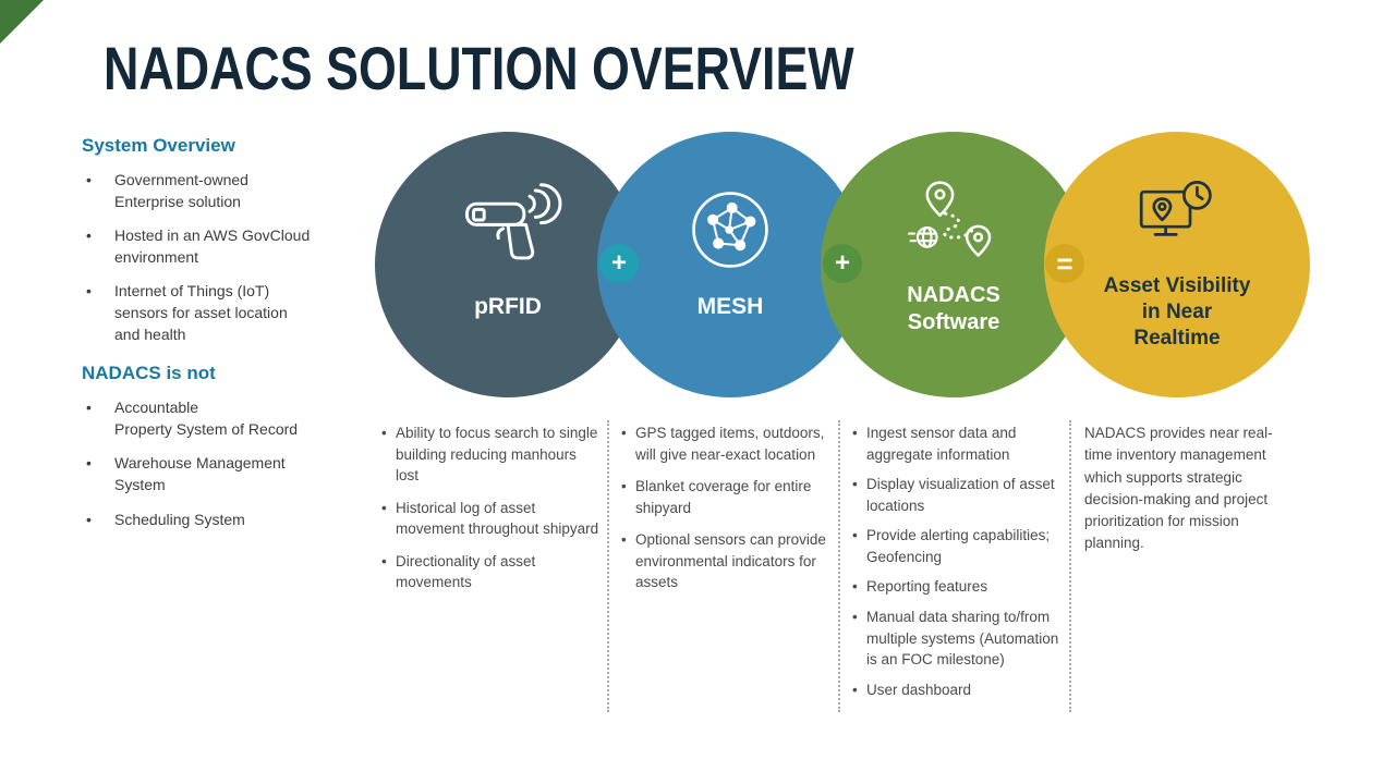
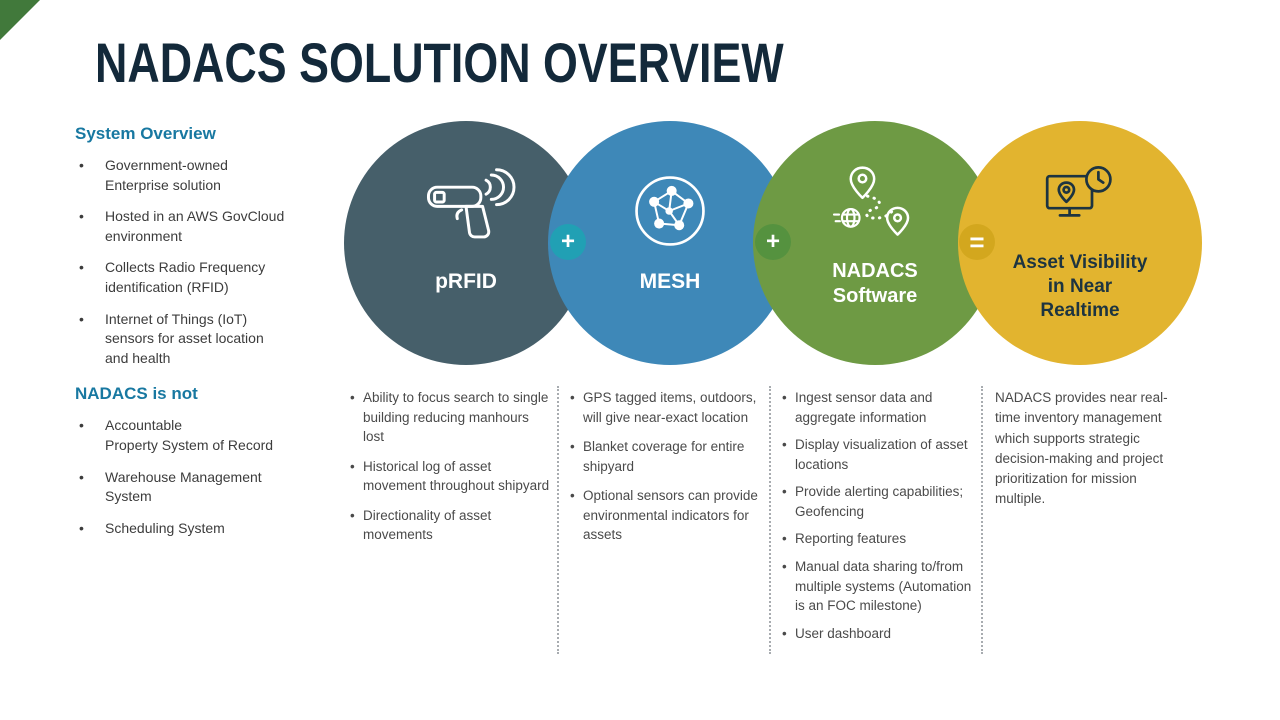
  NADACS SOLUTION OVERVIEW
  System Overview
  Government-owned
  Enterprise solution
  Hosted in an AWS GovCloud
  environment
+ Collects Radio Frequency
+ identification (RFID)
  Internet of Things (IoT)
  sensors for asset location
  and health
  NADACS is not
  Accountable
  Property System of Record
  Warehouse Management
  System
  Scheduling System
  pRFID
  MESH
  NADACS
  Software
  Asset Visibility
  in Near
  Realtime
  +
  +
  =
  Ability to focus search to single building reducing manhours lost
  Historical log of asset movement throughout shipyard
  Directionality of asset movements
  GPS tagged items, outdoors, will give near-exact location
  Blanket coverage for entire shipyard
  Optional sensors can provide environmental indicators for assets
  Ingest sensor data and aggregate information
  Display visualization of asset locations
  Provide alerting capabilities; Geofencing
  Reporting features
  Manual data sharing to/from multiple systems (Automation is an FOC milestone)
  User dashboard
- NADACS provides near real-time inventory management which supports strategic decision-making and project prioritization for mission planning.
+ NADACS provides near real-time inventory management which supports strategic decision-making and project prioritization for mission multiple.
